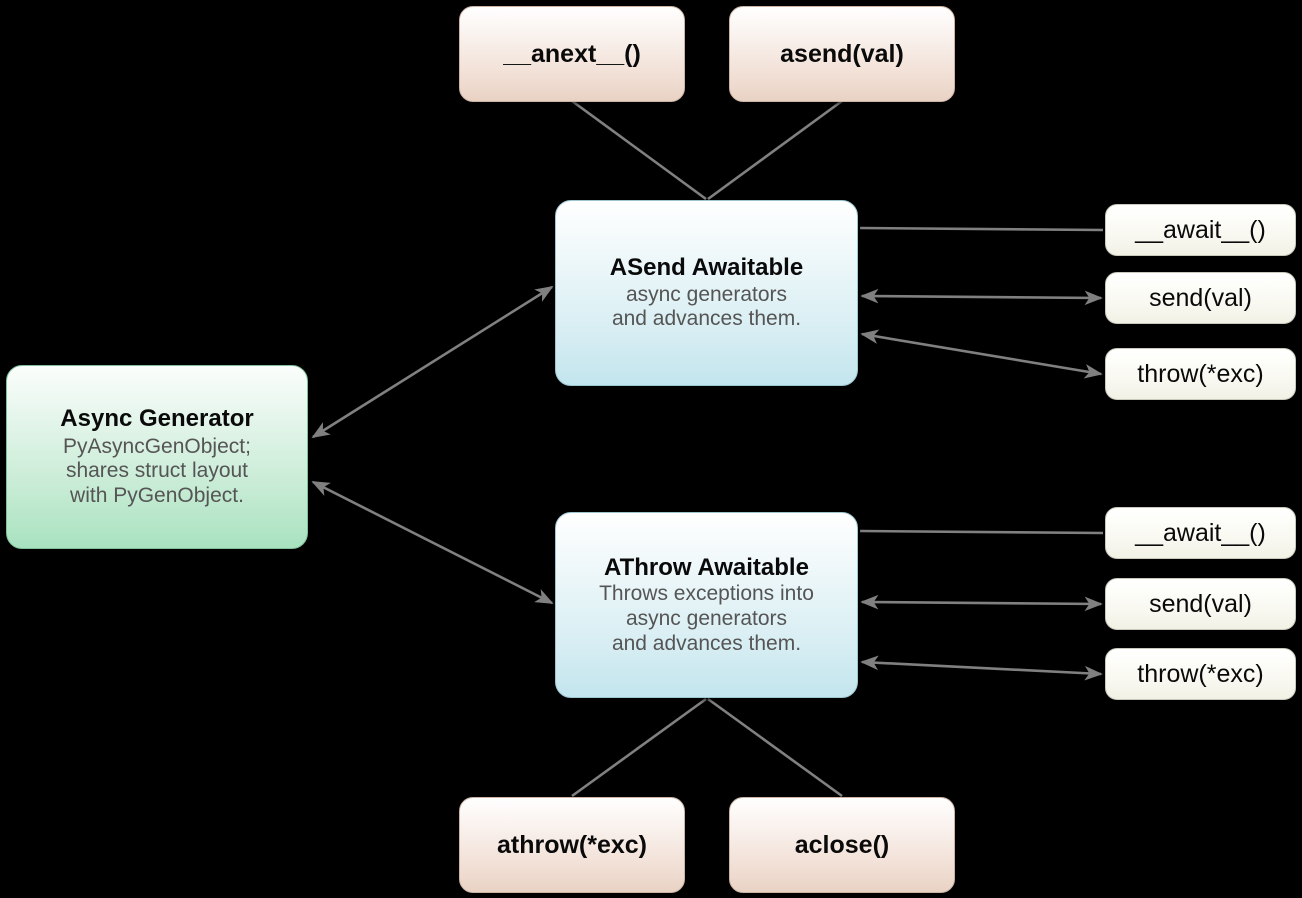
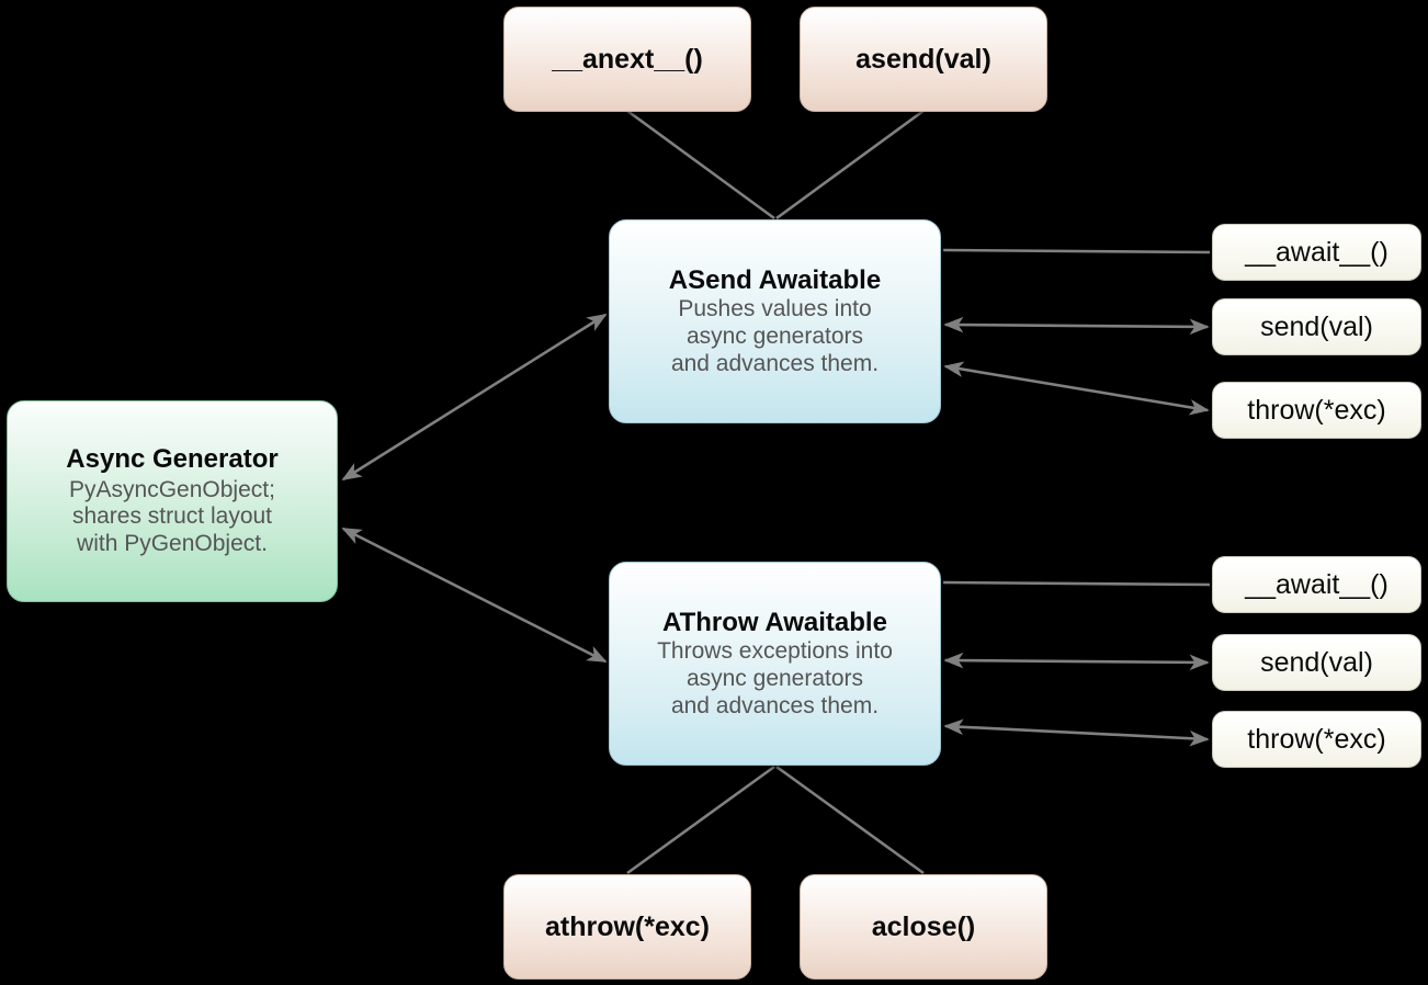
  Async Generator
  PyAsyncGenObject;
  shares struct layout
  with PyGenObject.
  ASend Awaitable
+ Pushes values into
  async generators
  and advances them.
  AThrow Awaitable
  Throws exceptions into
  async generators
  and advances them.
  __anext__()
  asend(val)
  athrow(*exc)
  aclose()
  __await__()
  send(val)
  throw(*exc)
  __await__()
  send(val)
  throw(*exc)
